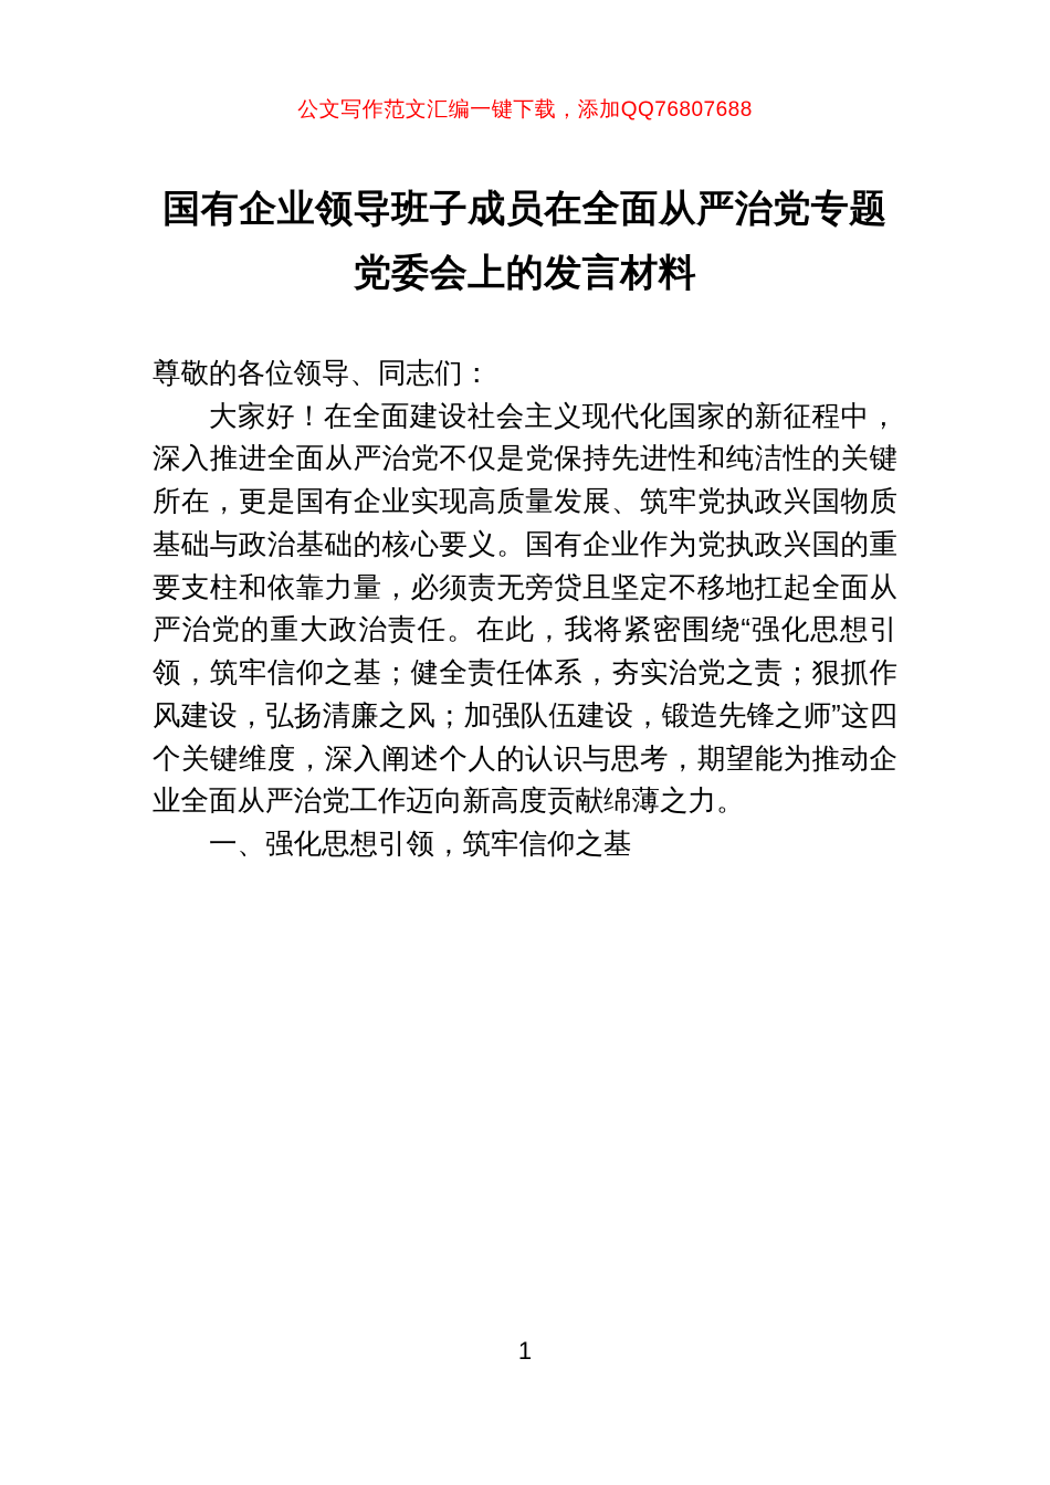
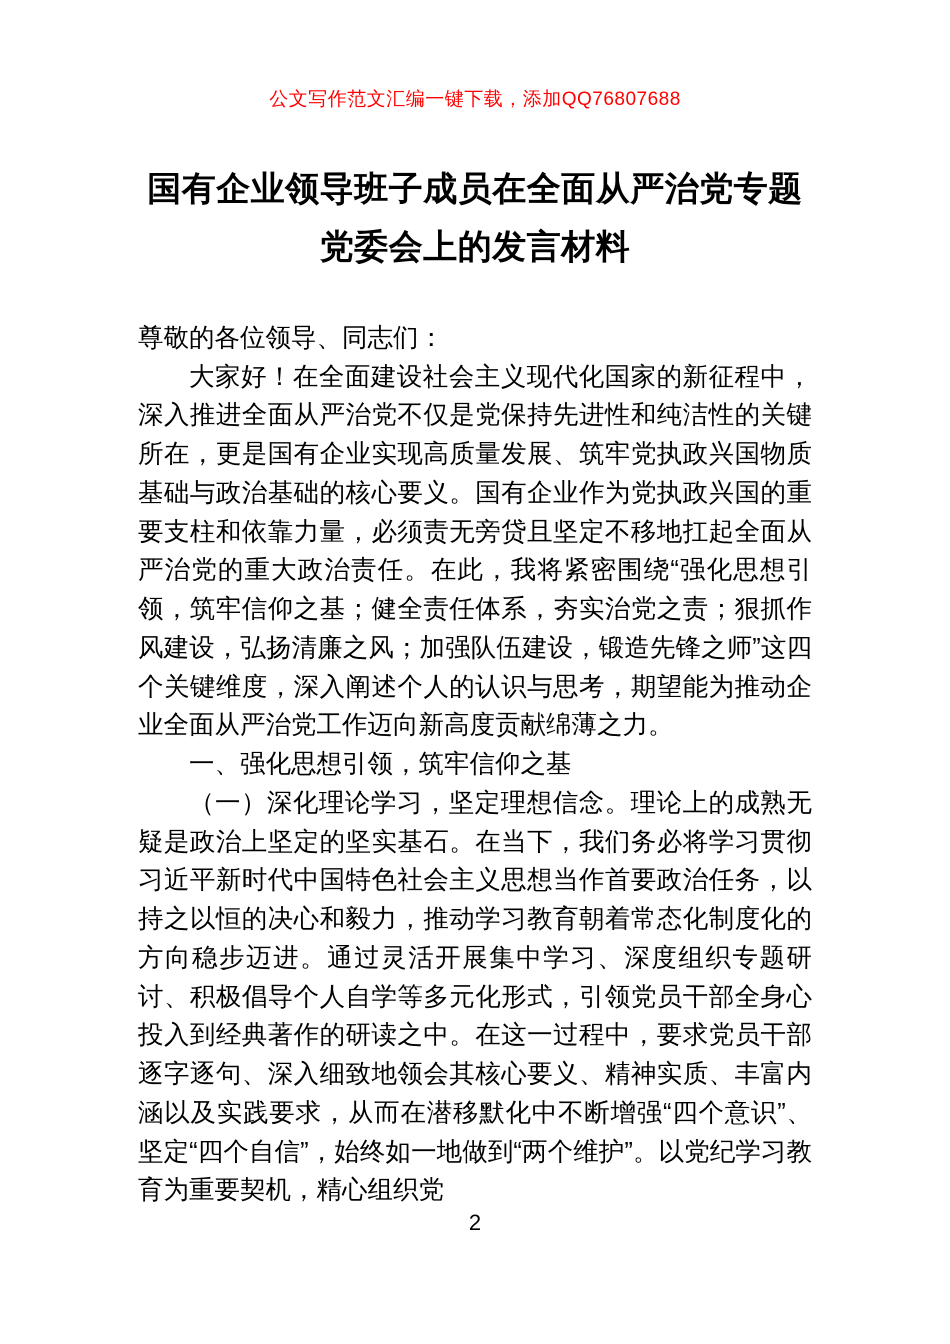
  公文写作范文汇编一键下载，添加QQ76807688
  国有企业领导班子成员在全面从严治党专题党委会上的发言材料
  尊敬的各位领导、同志们：
  大家好！在全面建设社会主义现代化国家的新征程中，深入推进全面从严治党不仅是党保持先进性和纯洁性的关键所在，更是国有企业实现高质量发展、筑牢党执政兴国物质基础与政治基础的核心要义。国有企业作为党执政兴国的重要支柱和依靠力量，必须责无旁贷且坚定不移地扛起全面从严治党的重大政治责任。在此，我将紧密围绕“强化思想引领，筑牢信仰之基；健全责任体系，夯实治党之责；狠抓作风建设，弘扬清廉之风；加强队伍建设，锻造先锋之师”这四个关键维度，深入阐述个人的认识与思考，期望能为推动企业全面从严治党工作迈向新高度贡献绵薄之力。
  一、强化思想引领，筑牢信仰之基
+ （一）深化理论学习，坚定理想信念。理论上的成熟无疑是政治上坚定的坚实基石。在当下，我们务必将学习贯彻习近平新时代中国特色社会主义思想当作首要政治任务，以持之以恒的决心和毅力，推动学习教育朝着常态化制度化的方向稳步迈进。通过灵活开展集中学习、深度组织专题研讨、积极倡导个人自学等多元化形式，引领党员干部全身心投入到经典著作的研读之中。在这一过程中，要求党员干部逐字逐句、深入细致地领会其核心要义、精神实质、丰富内涵以及实践要求，从而在潜移默化中不断增强“四个意识”、坚定“四个自信”，始终如一地做到“两个维护”。以党纪学习教育为重要契机，精心组织党
- 1
+ 2
